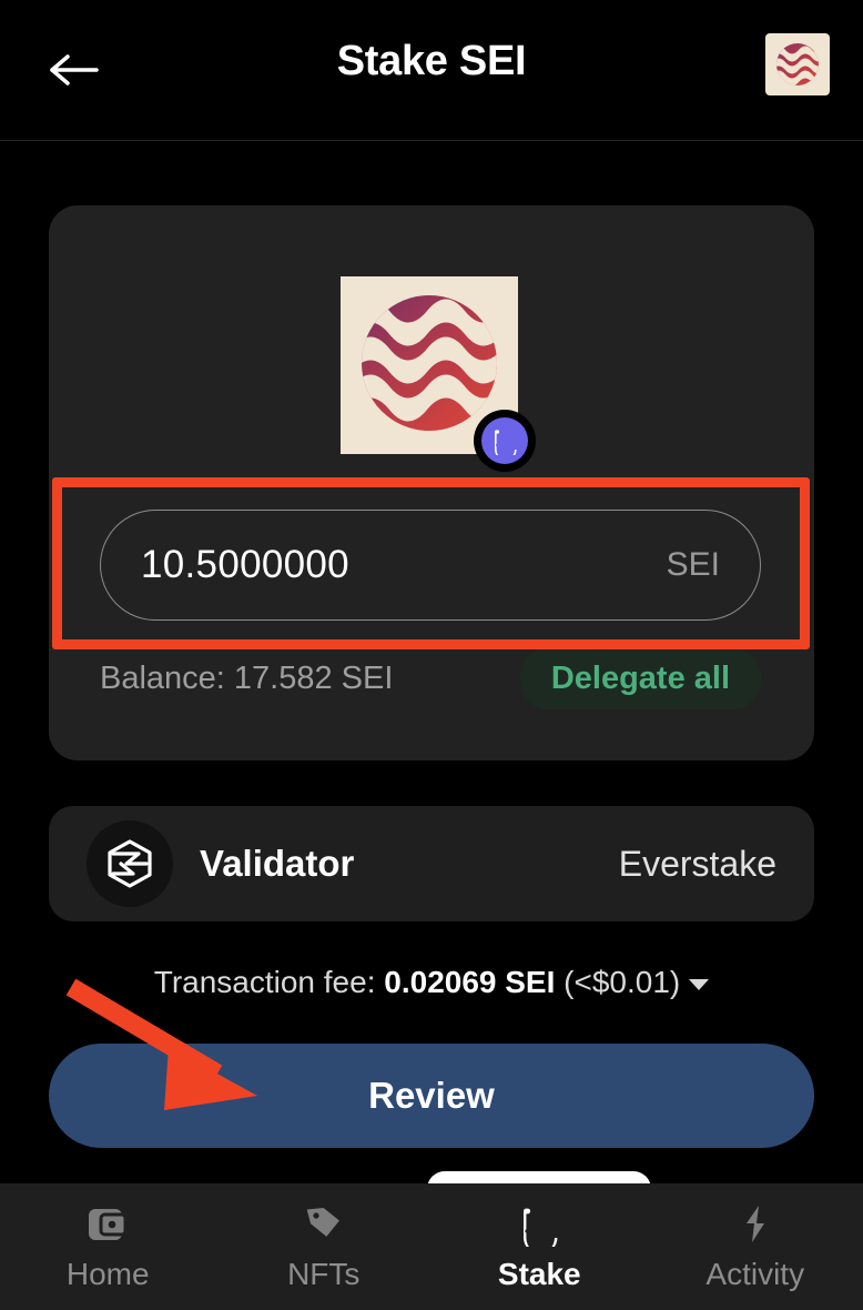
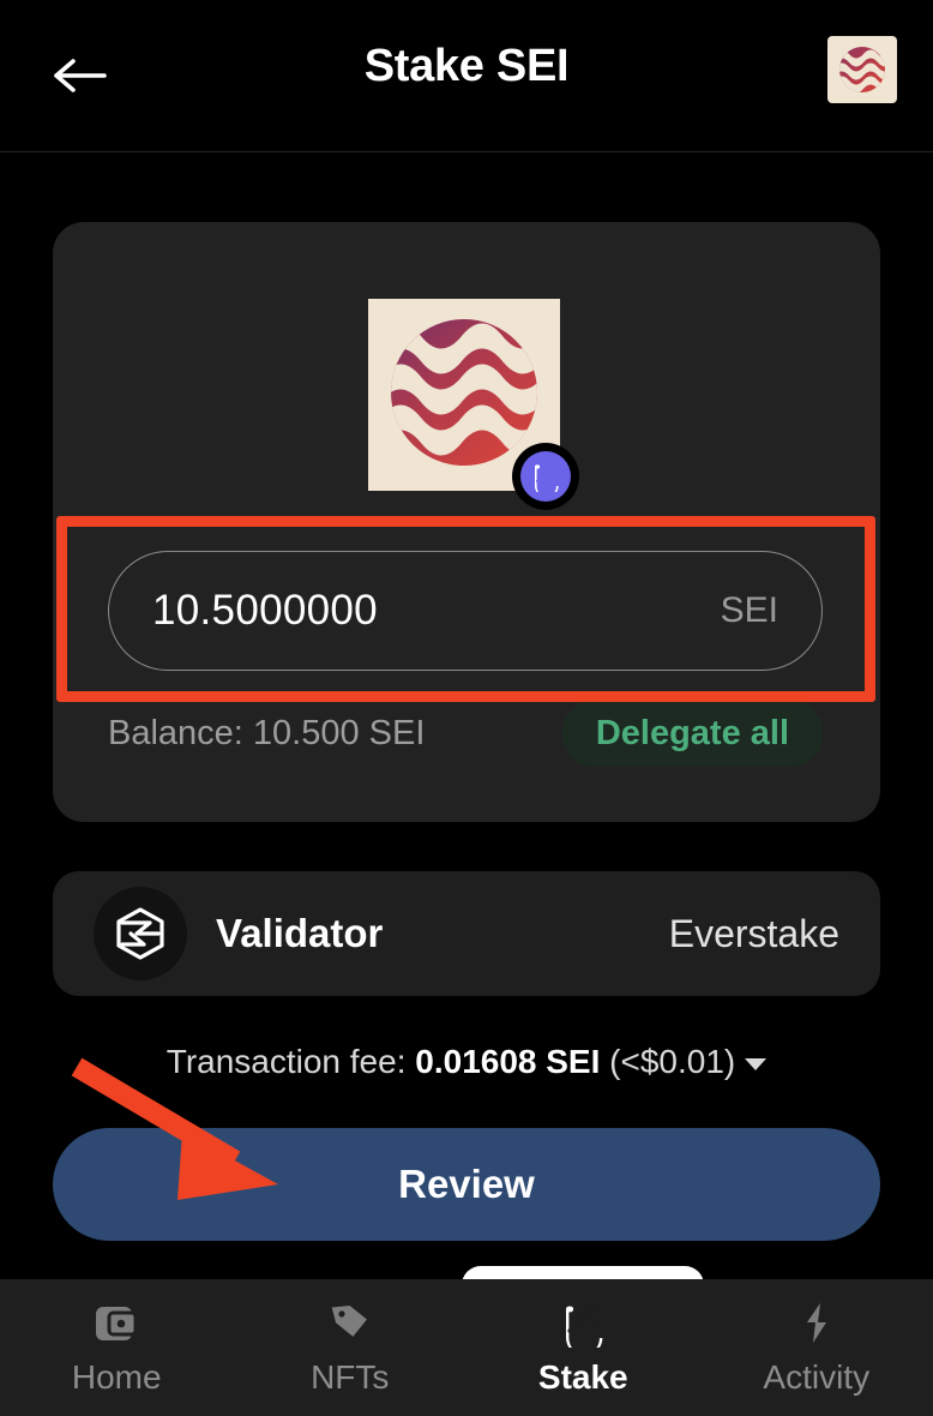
  Stake SEI
  10.5000000
  SEI
- Balance: 17.582 SEI
+ Balance: 10.500 SEI
  Delegate all
  Validator
  Everstake
- Transaction fee: 0.02069 SEI (<$0.01)
+ Transaction fee: 0.01608 SEI (<$0.01)
  Review
  Home
  NFTs
  Stake
  Activity
